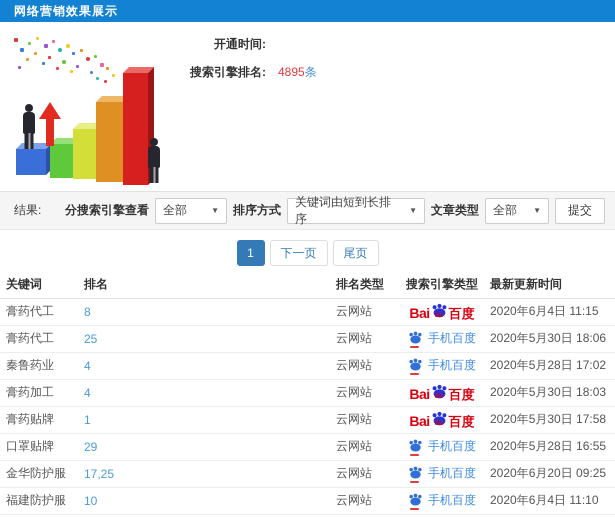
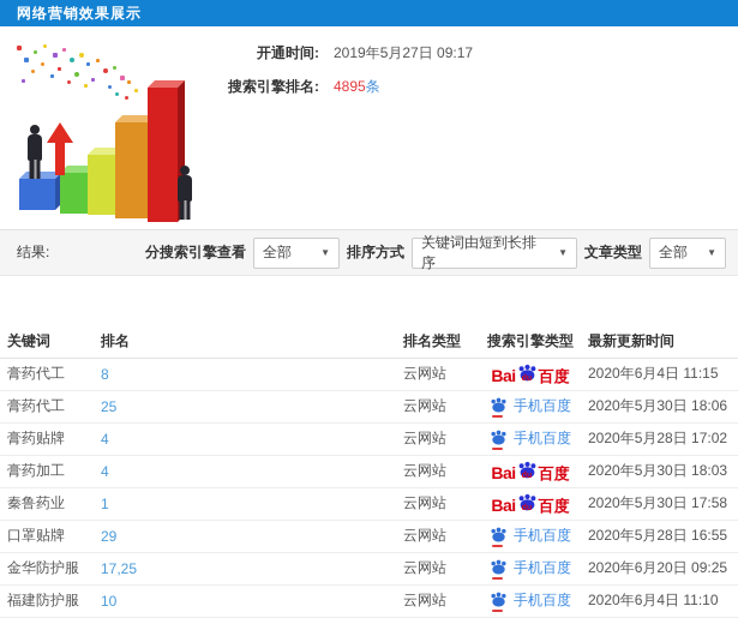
  网络营销效果展示
  开通时间:
+ 2019年5月27日 09:17
  搜索引擎排名:
  4895条
  结果:
  分搜索引擎查看
  全部
  ▼
  排序方式
  关键词由短到长排序
  ▼
  文章类型
  全部
  ▼
- 提交
- 1
- 下一页
- 尾页
  关键词	排名	排名类型	搜索引擎类型	最新更新时间
  膏药代工	8	云网站	Bai 百度	2020年6月4日 11:15
  膏药代工	25	云网站	手机百度	2020年5月30日 18:06
- 秦鲁药业	4	云网站	手机百度	2020年5月28日 17:02
+ 膏药贴牌	4	云网站	手机百度	2020年5月28日 17:02
  膏药加工	4	云网站	Bai 百度	2020年5月30日 18:03
- 膏药贴牌	1	云网站	Bai 百度	2020年5月30日 17:58
+ 秦鲁药业	1	云网站	Bai 百度	2020年5月30日 17:58
  口罩贴牌	29	云网站	手机百度	2020年5月28日 16:55
  金华防护服	17,25	云网站	手机百度	2020年6月20日 09:25
  福建防护服	10	云网站	手机百度	2020年6月4日 11:10
